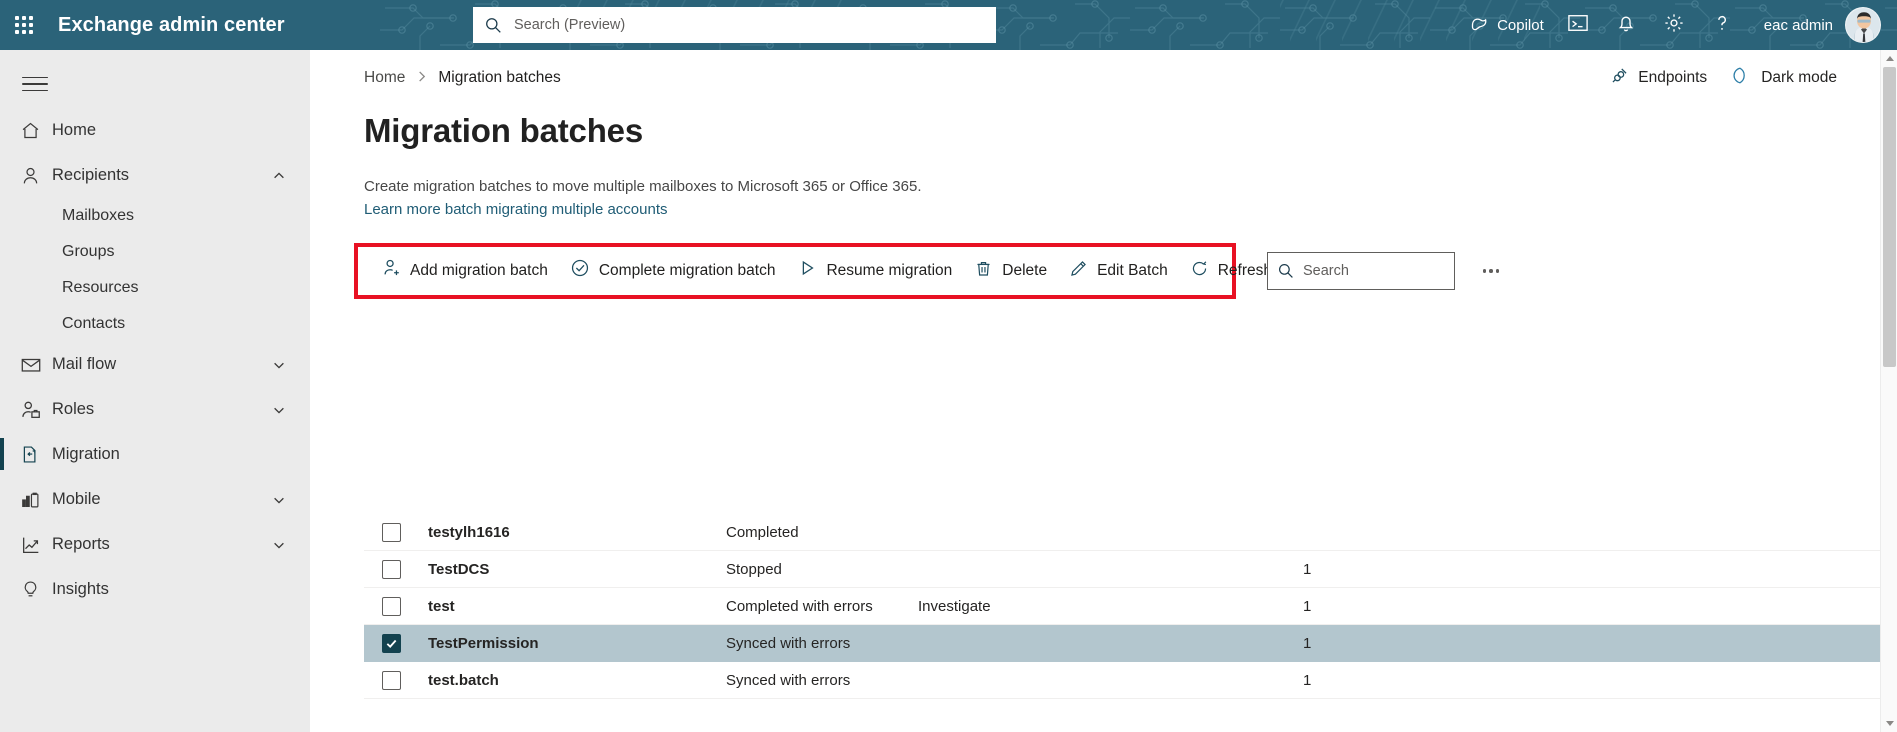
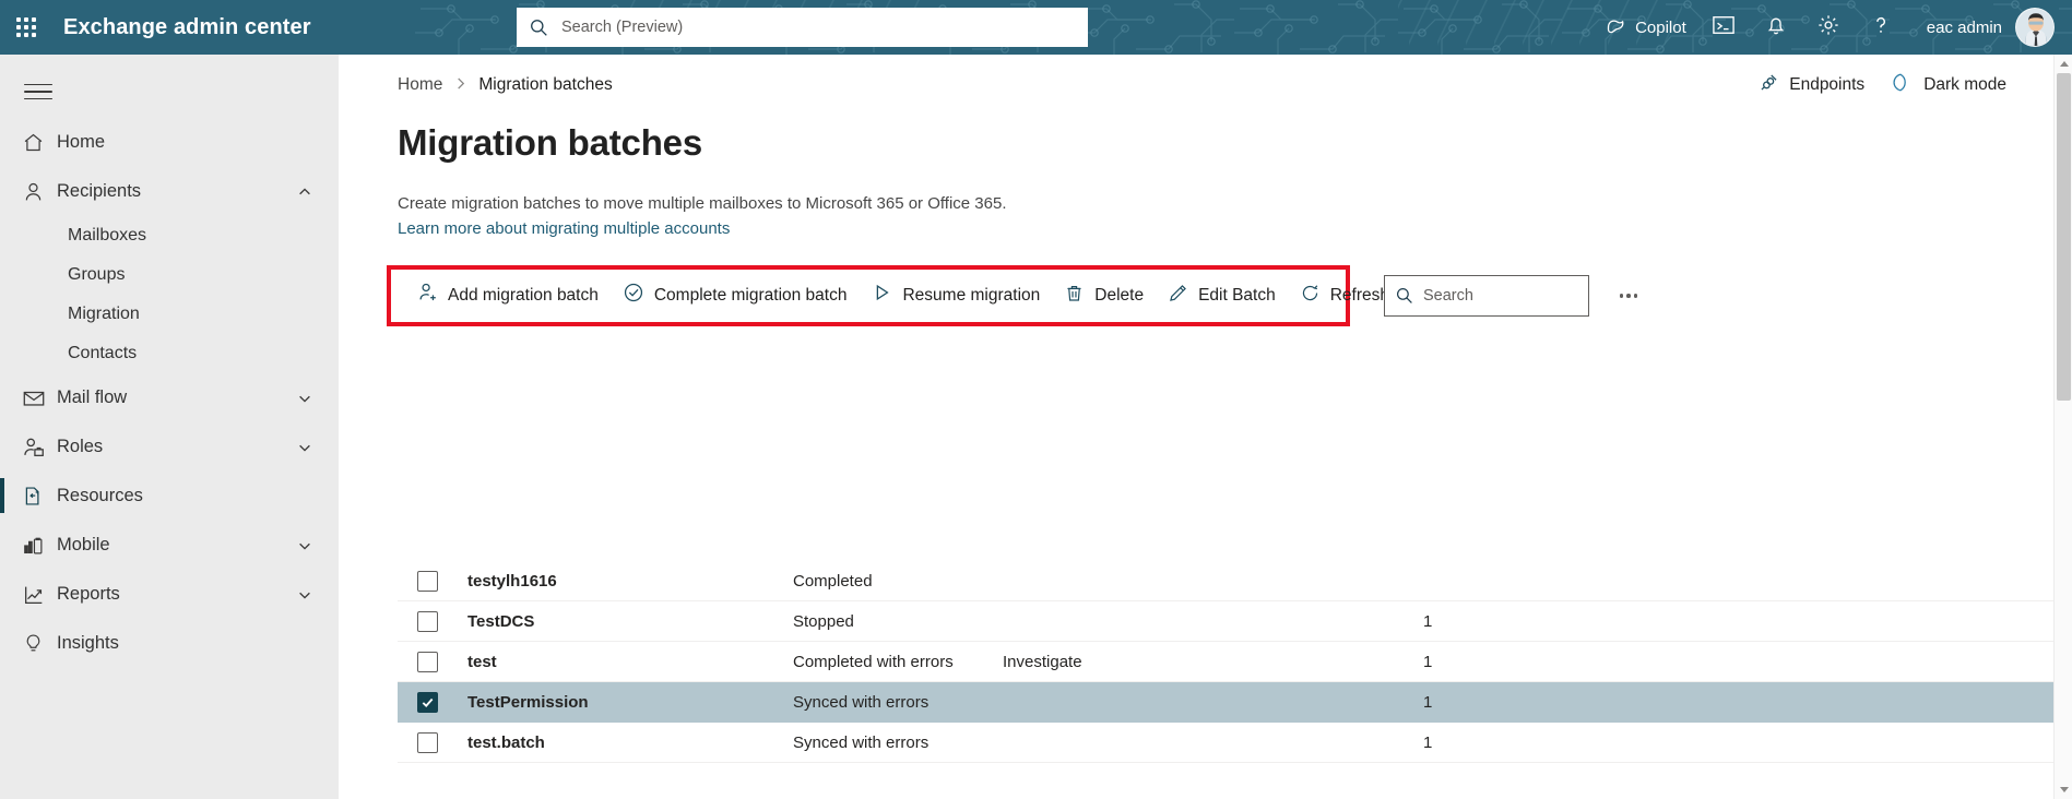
  Exchange admin center
  Search (Preview)
  Copilot
  eac admin
  Home
  Recipients
  Mailboxes
  Groups
- Resources
+ Migration
  Contacts
  Mail flow
  Roles
- Migration
+ Resources
  Mobile
  Reports
  Insights
  Home
  Migration batches
  Endpoints
  Dark mode
  Migration batches
  Create migration batches to move multiple mailboxes to Microsoft 365 or Office 365.
- Learn more batch migrating multiple accounts
+ Learn more about migrating multiple accounts
  Add migration batch
  Complete migration batch
  Resume migration
  Delete
  Edit Batch
  Refres
  Search
  testylh1616
  Completed
  TestDCS
  Stopped
  1
  test
  Completed with errors
  Investigate
  1
  TestPermission
  Synced with errors
  1
  test.batch
  Synced with errors
  1
